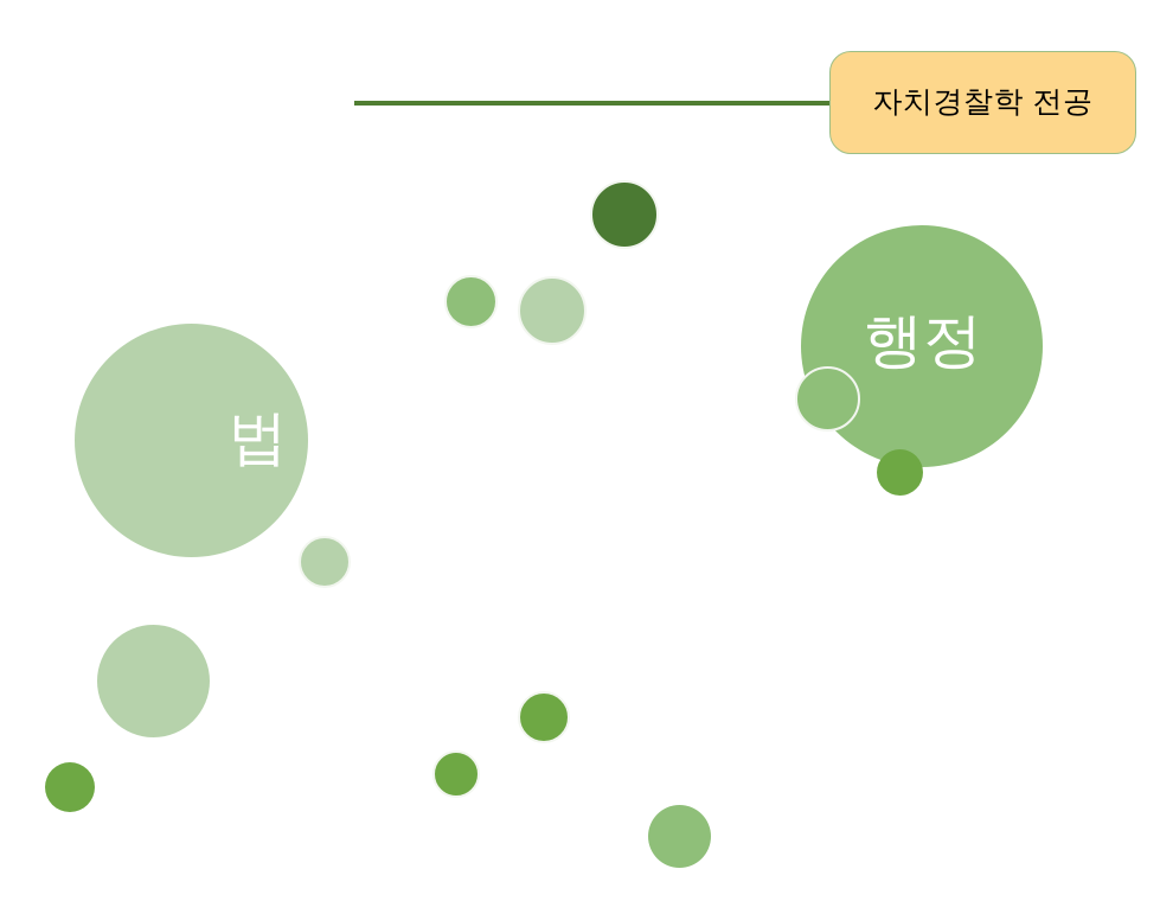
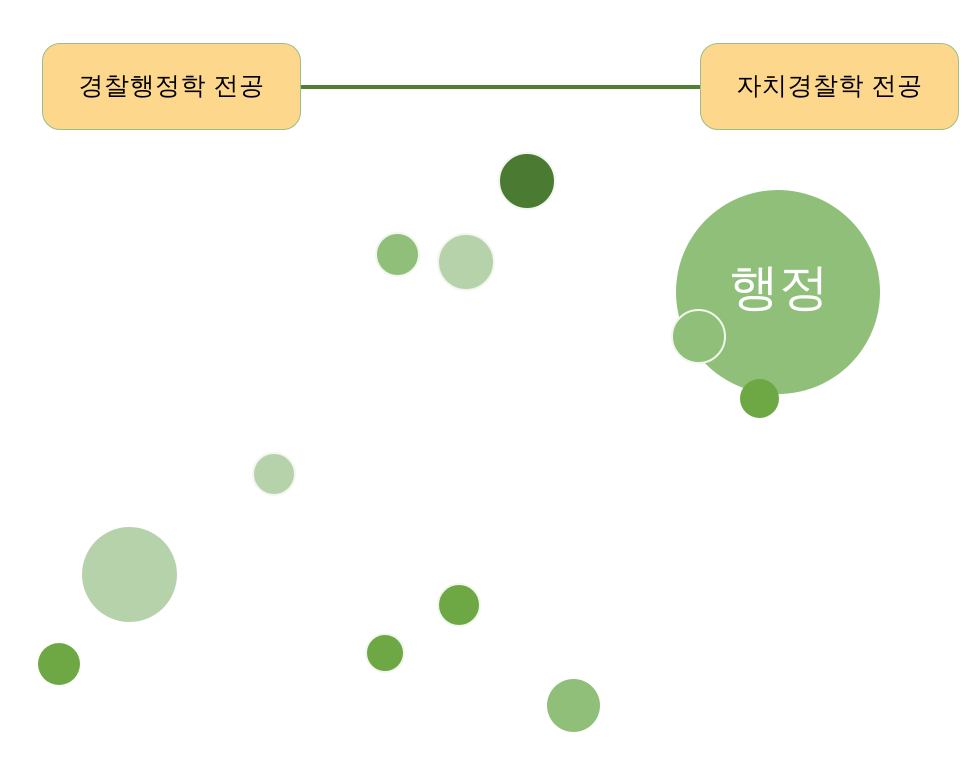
+ 경찰행정학 전공
  자치경찰학 전공
  행정
- 법
